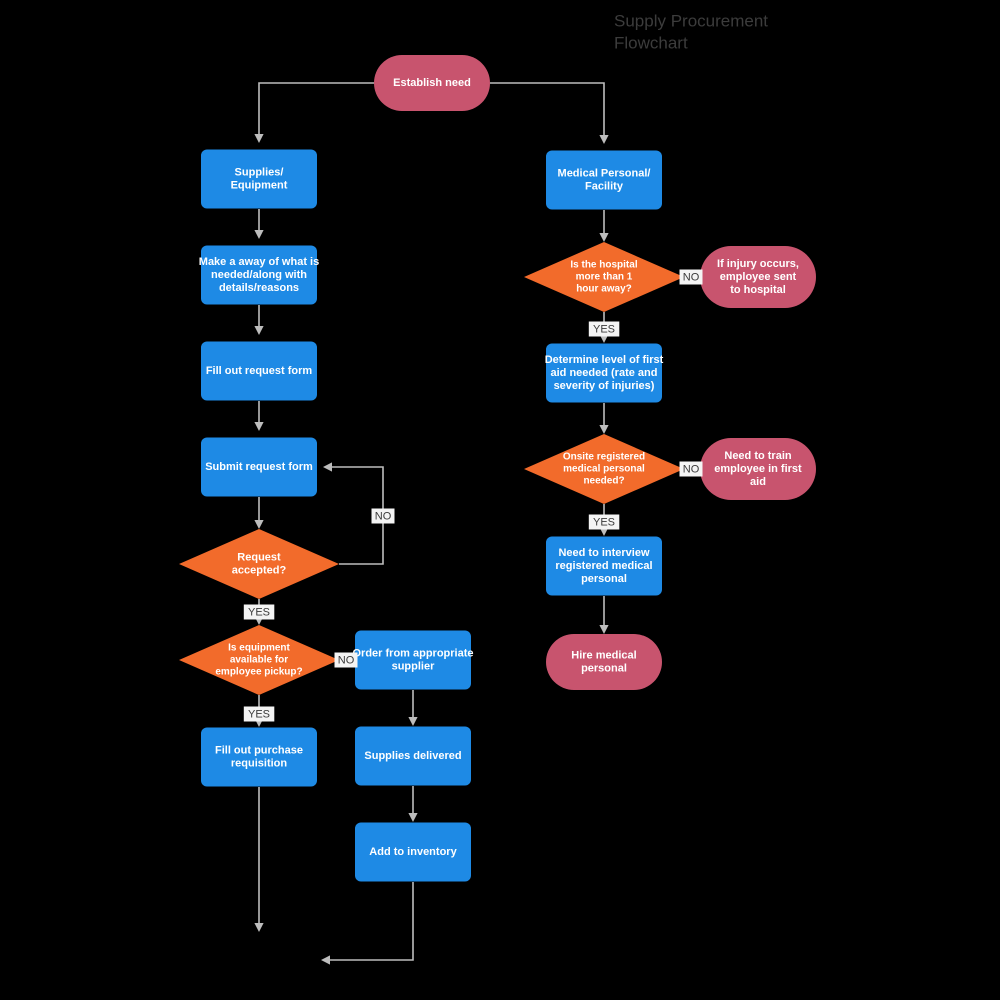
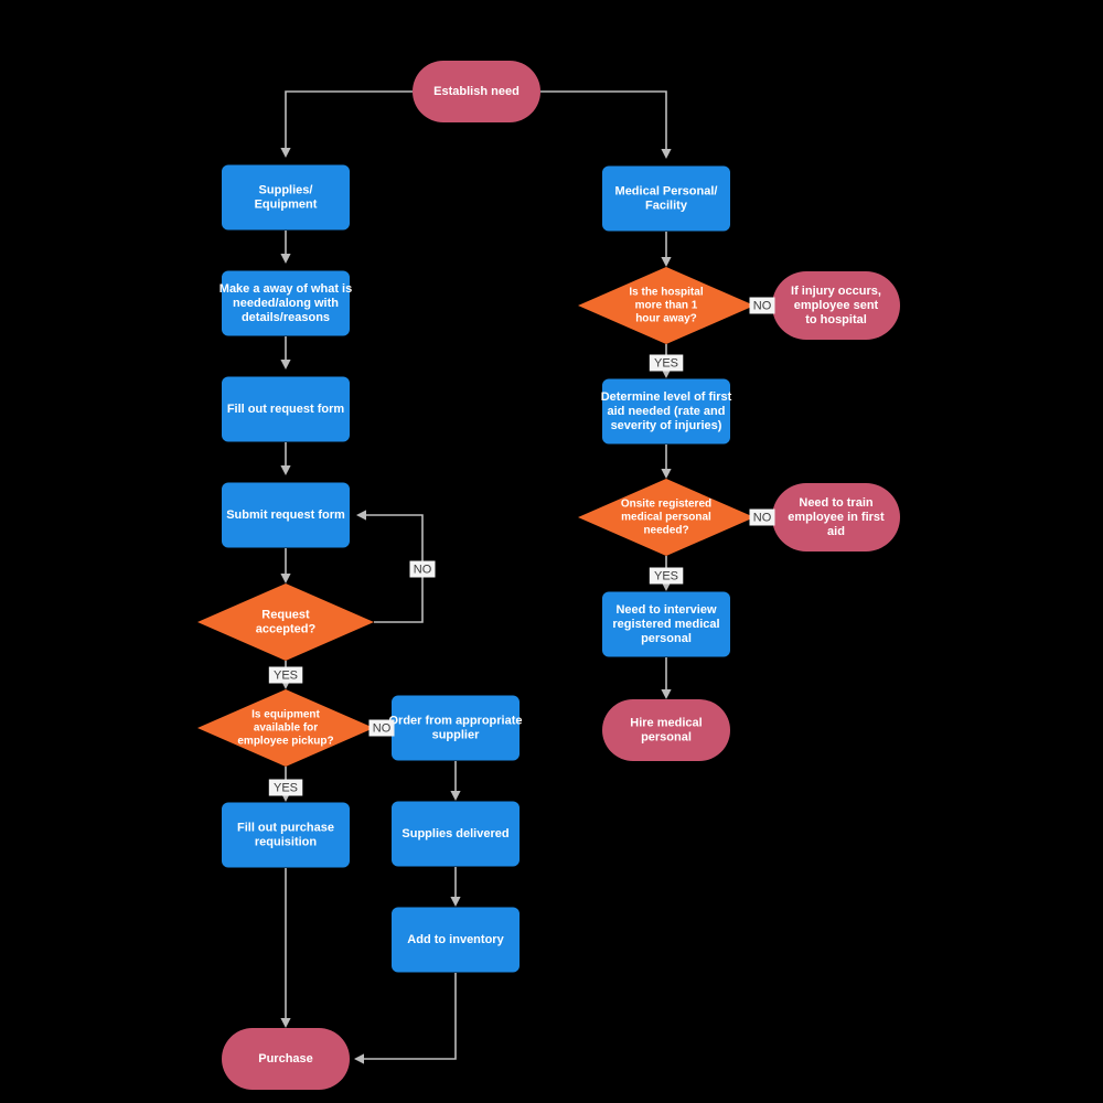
  Establish need
  Supplies/
  Equipment
  Medical Personal/
  Facility
  Make a away of what is
  needed/along with
  details/reasons
  Fill out request form
  Submit request form
  Request
  accepted?
  Is equipment
  available for
  employee pickup?
  rder from appropriate
  supplier
  Fill out purchase
  requisition
  Supplies delivered
  Add to inventory
+ Purchase
  Is the hospital
  more than 1
  hour away?
  If injury occurs,
  employee sent
  to hospital
  Determine level of first
  aid needed (rate and
  severity of injuries)
  Onsite registered
  medical personal
  needed?
  Need to train
  employee in first
  aid
  Need to interview
  registered medical
  personal
  Hire medical
  personal
  NO
  YES
  NO
  YES
  NO
  YES
  NO
  YES
- Supply Procurement
- Flowchart
